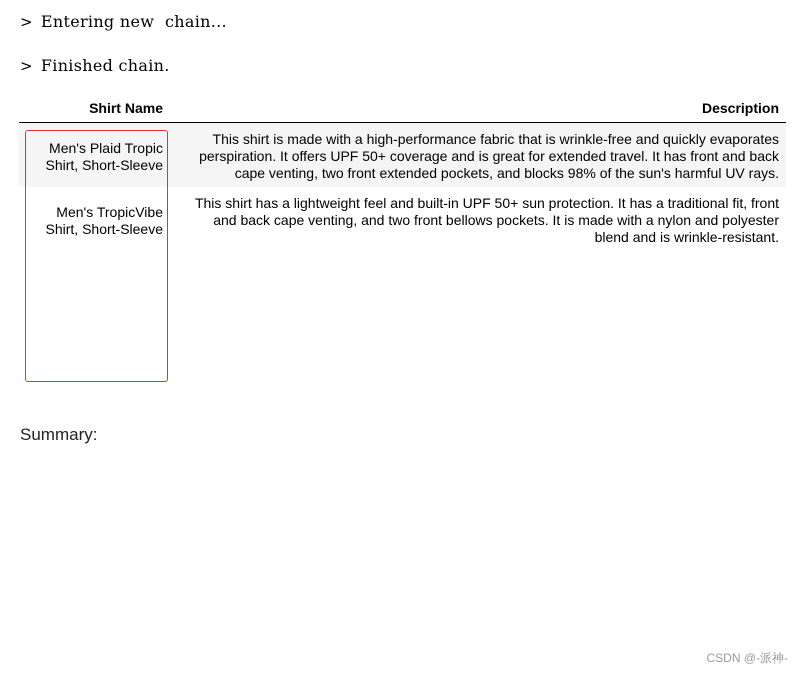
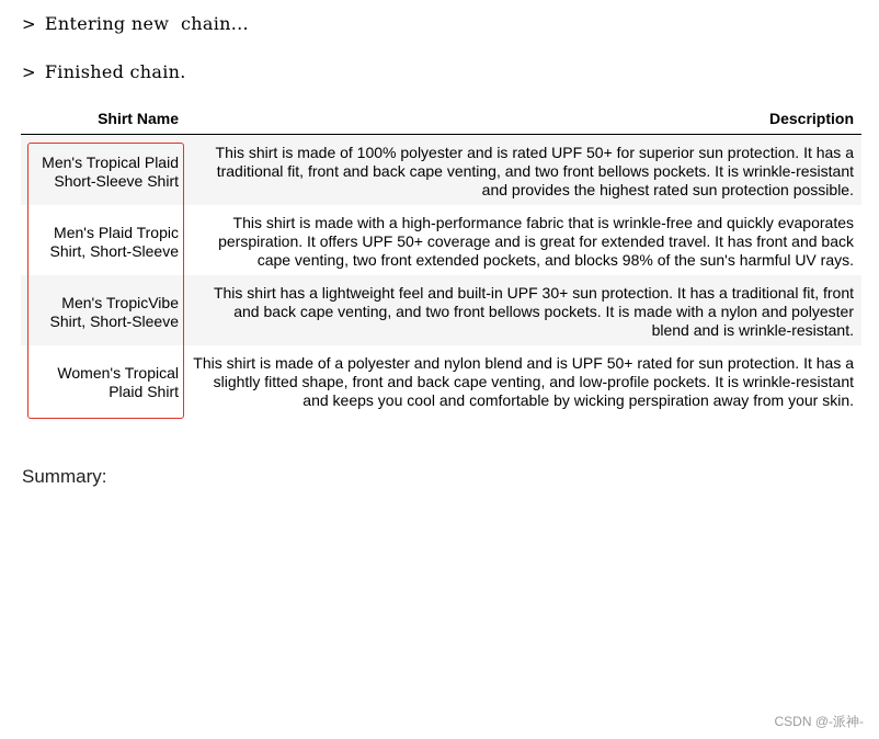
  > Entering new chain...
  > Finished chain.
  Shirt Name	Description
+ Men's Tropical Plaid Short-Sleeve Shirt	This shirt is made of 100% polyester and is rated UPF 50+ for superior sun protection. It has a traditional fit, front and back cape venting, and two front bellows pockets. It is wrinkle-resistant and provides the highest rated sun protection possible.
  Men's Plaid Tropic Shirt, Short-Sleeve	This shirt is made with a high-performance fabric that is wrinkle-free and quickly evaporates perspiration. It offers UPF 50+ coverage and is great for extended travel. It has front and back cape venting, two front extended pockets, and blocks 98% of the sun's harmful UV rays.
- Men's TropicVibe Shirt, Short-Sleeve	This shirt has a lightweight feel and built-in UPF 50+ sun protection. It has a traditional fit, front and back cape venting, and two front bellows pockets. It is made with a nylon and polyester blend and is wrinkle-resistant.
+ Men's TropicVibe Shirt, Short-Sleeve	This shirt has a lightweight feel and built-in UPF 30+ sun protection. It has a traditional fit, front and back cape venting, and two front bellows pockets. It is made with a nylon and polyester blend and is wrinkle-resistant.
+ Women's Tropical Plaid Shirt	This shirt is made of a polyester and nylon blend and is UPF 50+ rated for sun protection. It has a slightly fitted shape, front and back cape venting, and low-profile pockets. It is wrinkle-resistant and keeps you cool and comfortable by wicking perspiration away from your skin.
  Summary:
  CSDN @-派神-
